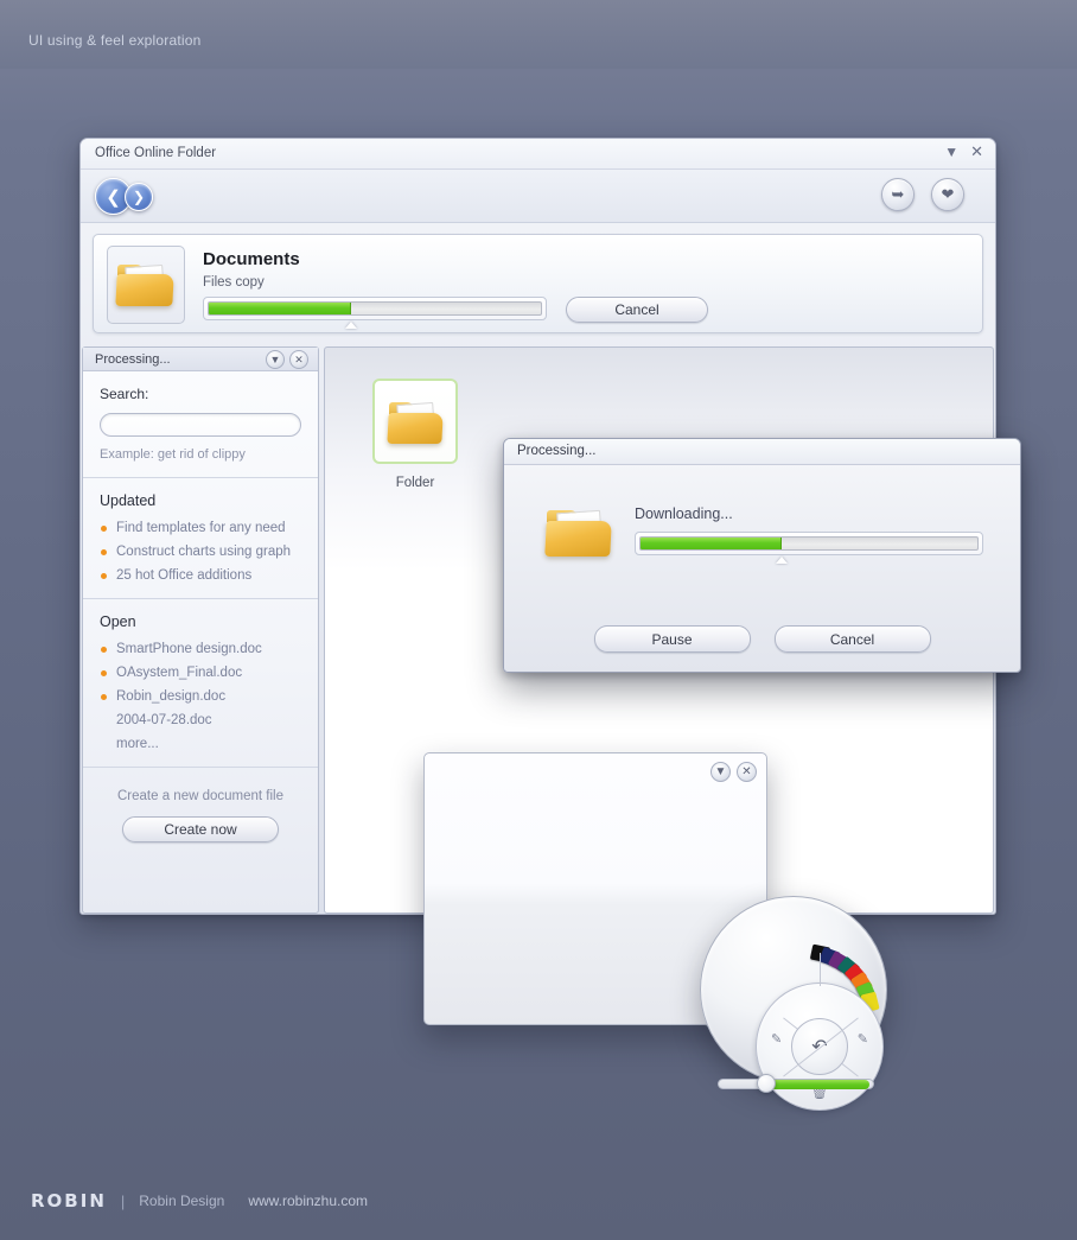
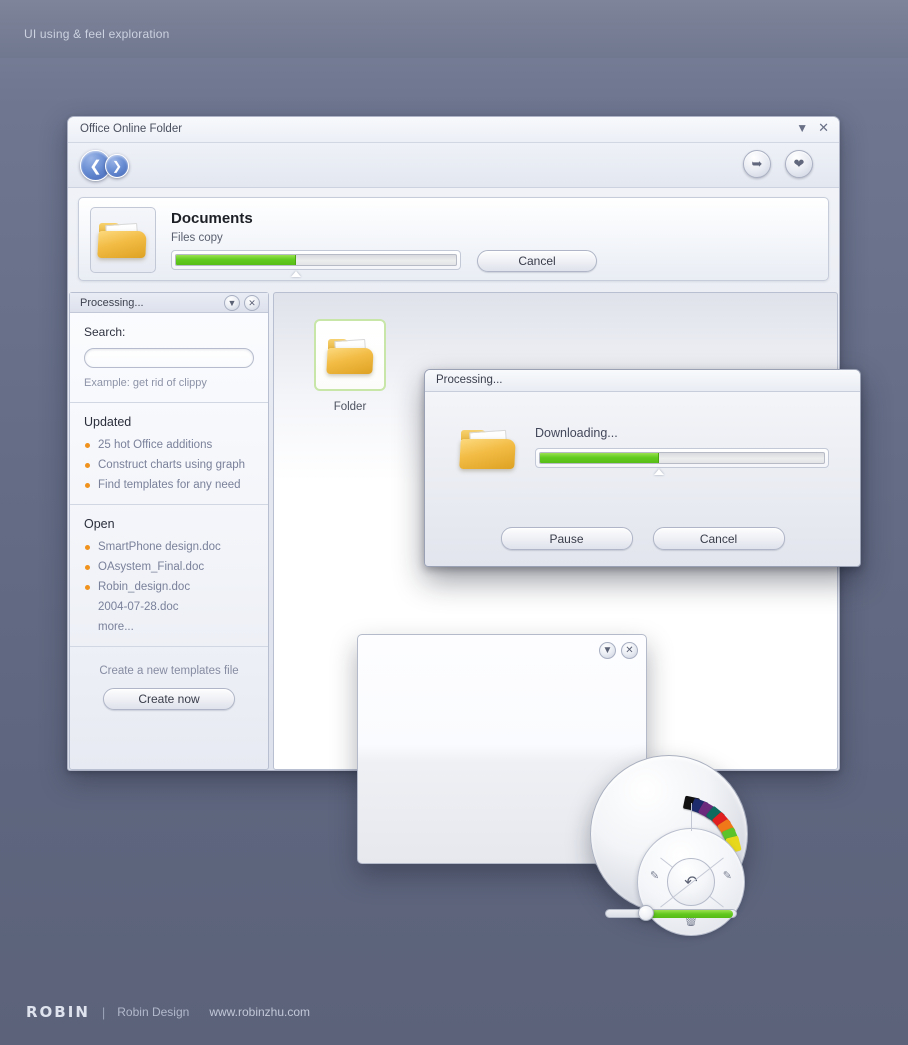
  UI using & feel exploration
  Office Online Folder
  ▼
  ✕
  ❮
  ❯
  ➥
  ❤
  Documents
  Files copy
  Cancel
  Processing...
  ▼
  ✕
  Search:
  Example: get rid of clippy
  Updated
- Find templates for any need
+ 25 hot Office additions
  Construct charts using graph
- 25 hot Office additions
+ Find templates for any need
  Open
  SmartPhone design.doc
  OAsystem_Final.doc
  Robin_design.doc
  2004-07-28.doc
  more...
- Create a new document file
+ Create a new templates file
  Create now
  Folder
  ▼
  ✕
  ✎
  ✎
  🗑
  Processing...
  Downloading...
  Pause
  Cancel
  ROBIN
  |
  Robin Design
  www.robinzhu.com
